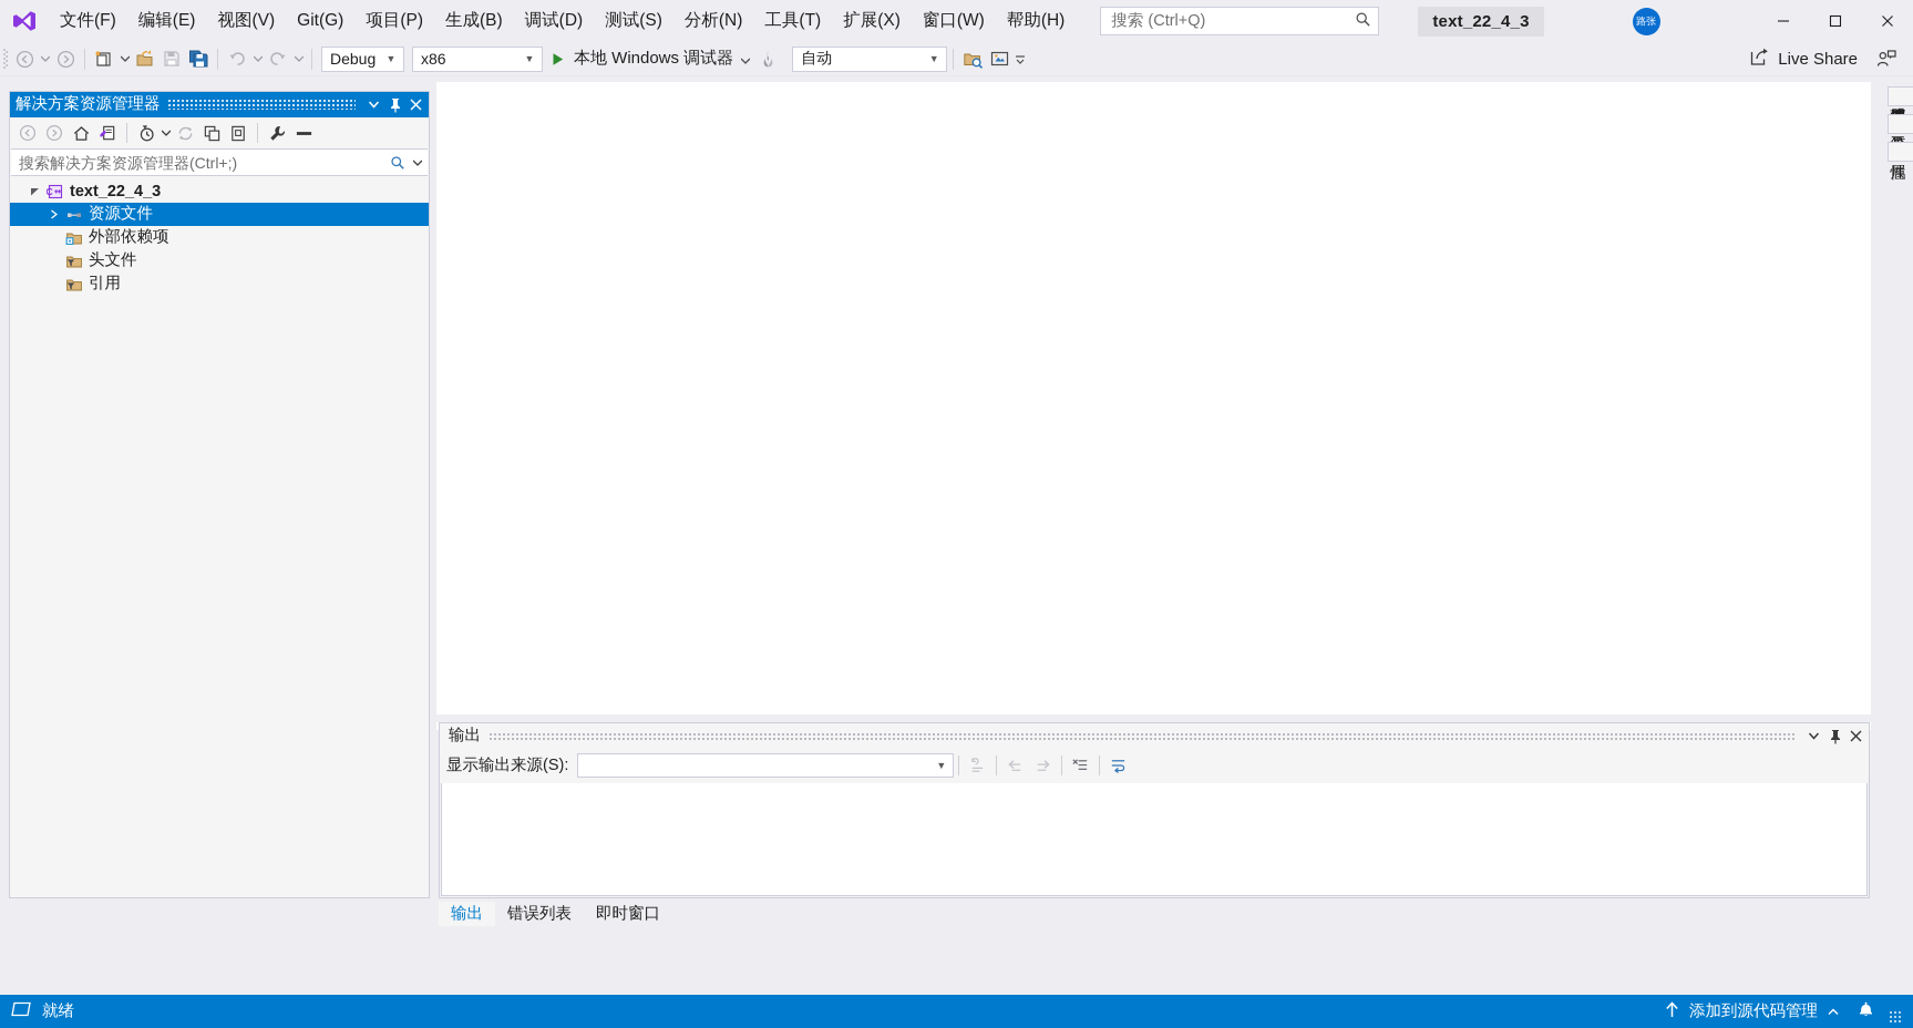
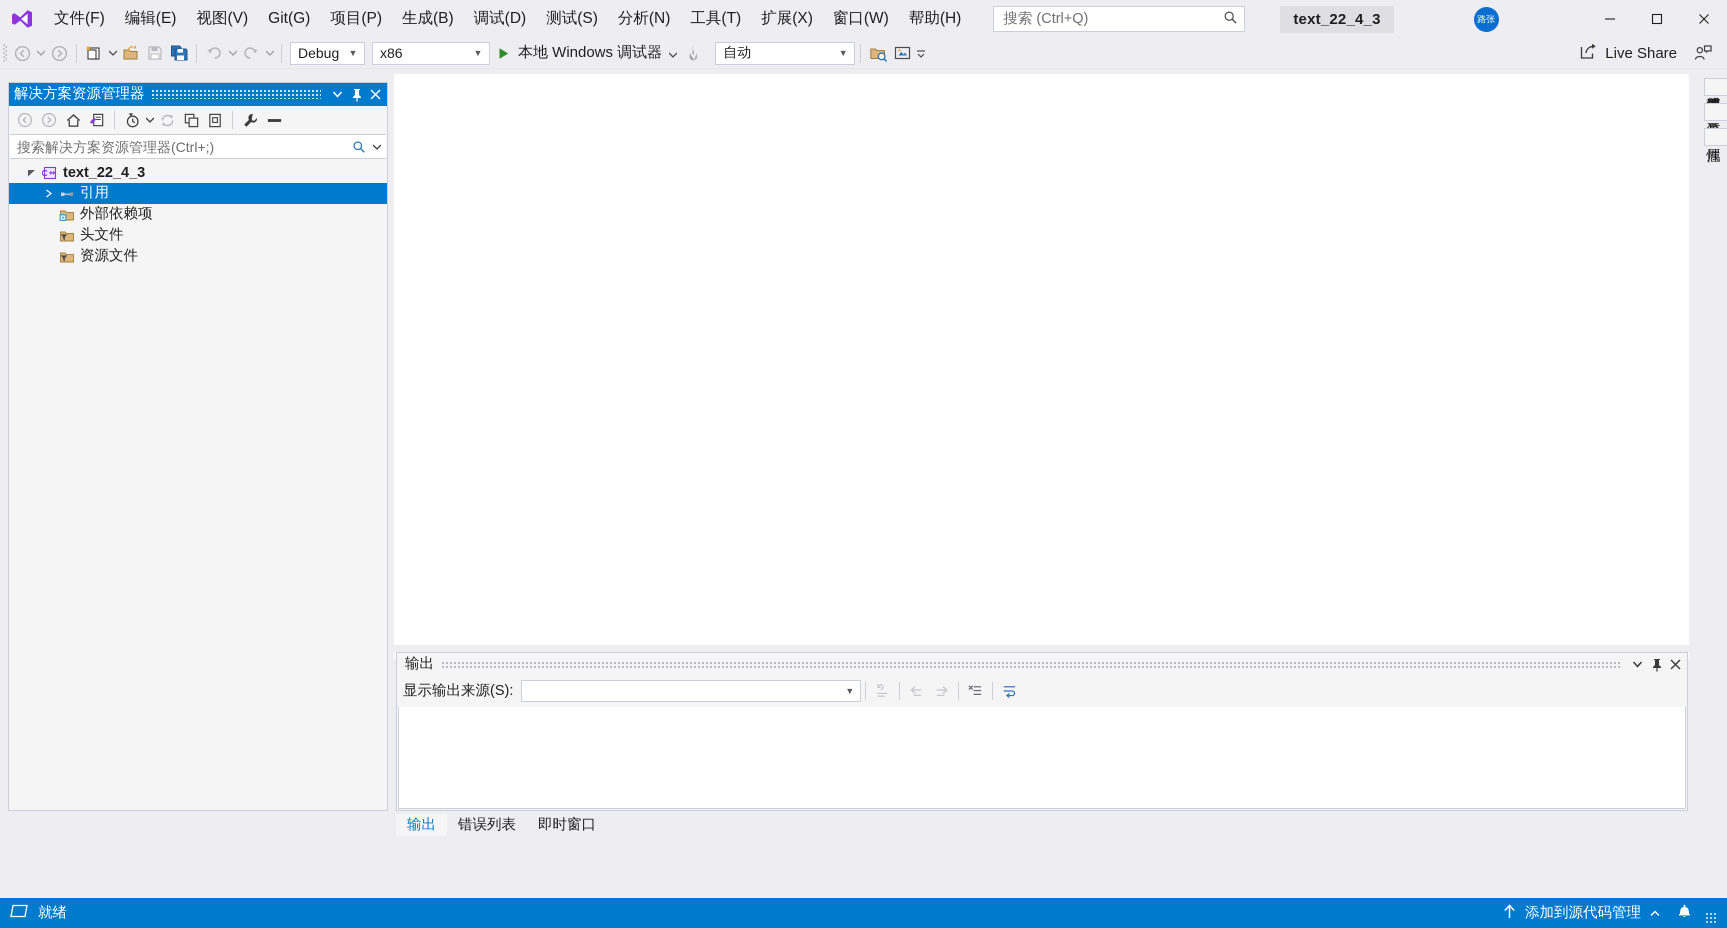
  文件(F)
  编辑(E)
  视图(V)
  Git(G)
  项目(P)
  生成(B)
  调试(D)
  测试(S)
  分析(N)
  工具(T)
  扩展(X)
  窗口(W)
  帮助(H)
  搜索 (Ctrl+Q)
  text_22_4_3
  路张
  Debug
  ▼
  x86
  ▼
  本地 Windows 调试器
  自动
  ▼
  Live Share
  解决方案资源管理器
  搜索解决方案资源管理器(Ctrl+;)
  text_22_4_3
- 资源文件
+ 引用
  外部依赖项
  头文件
- 引用
+ 资源文件
  输出
  显示输出来源(S):
  ▼
  输出
  错误列表
  即时窗口
  就绪
  添加到源代码管理
